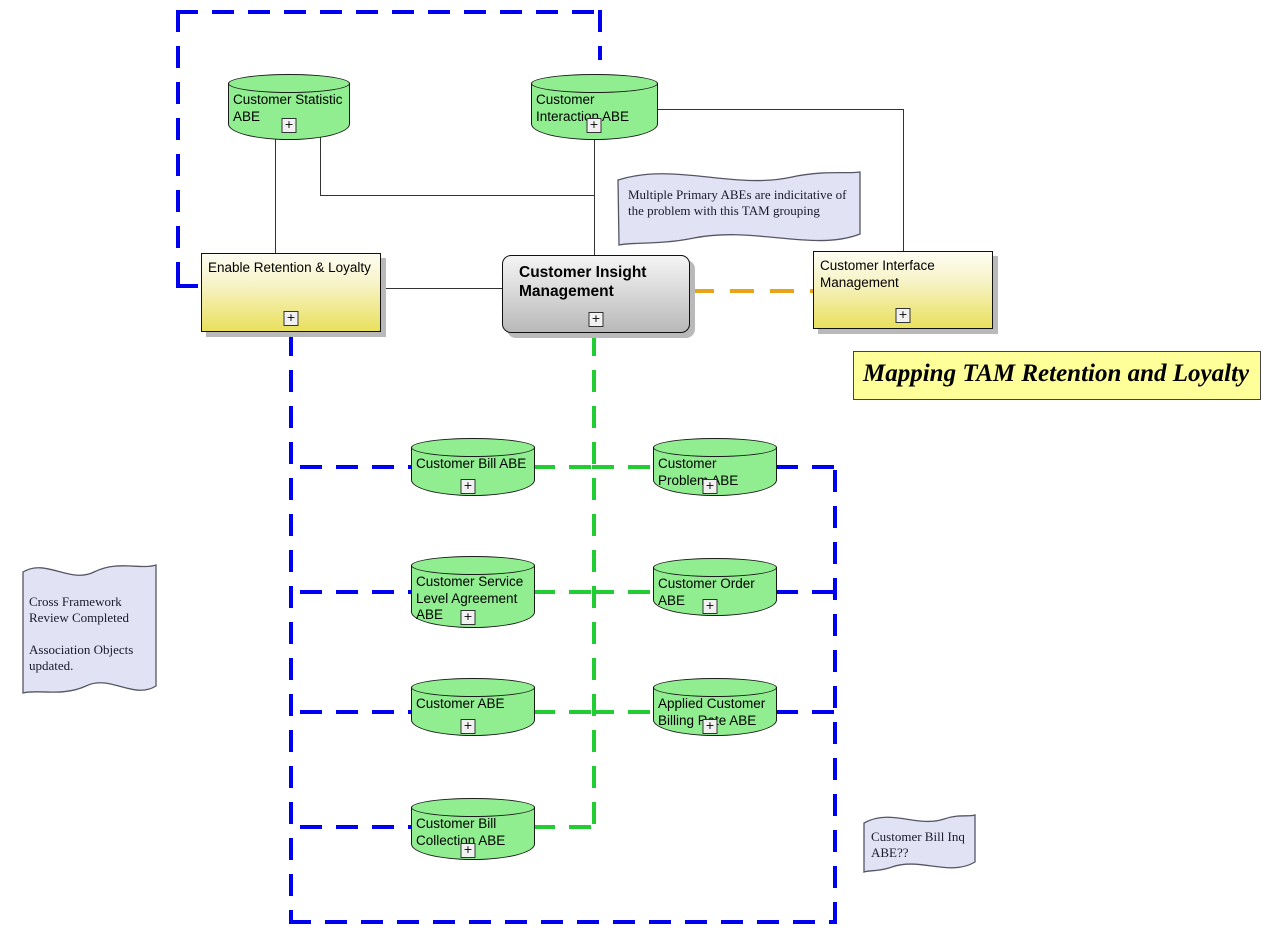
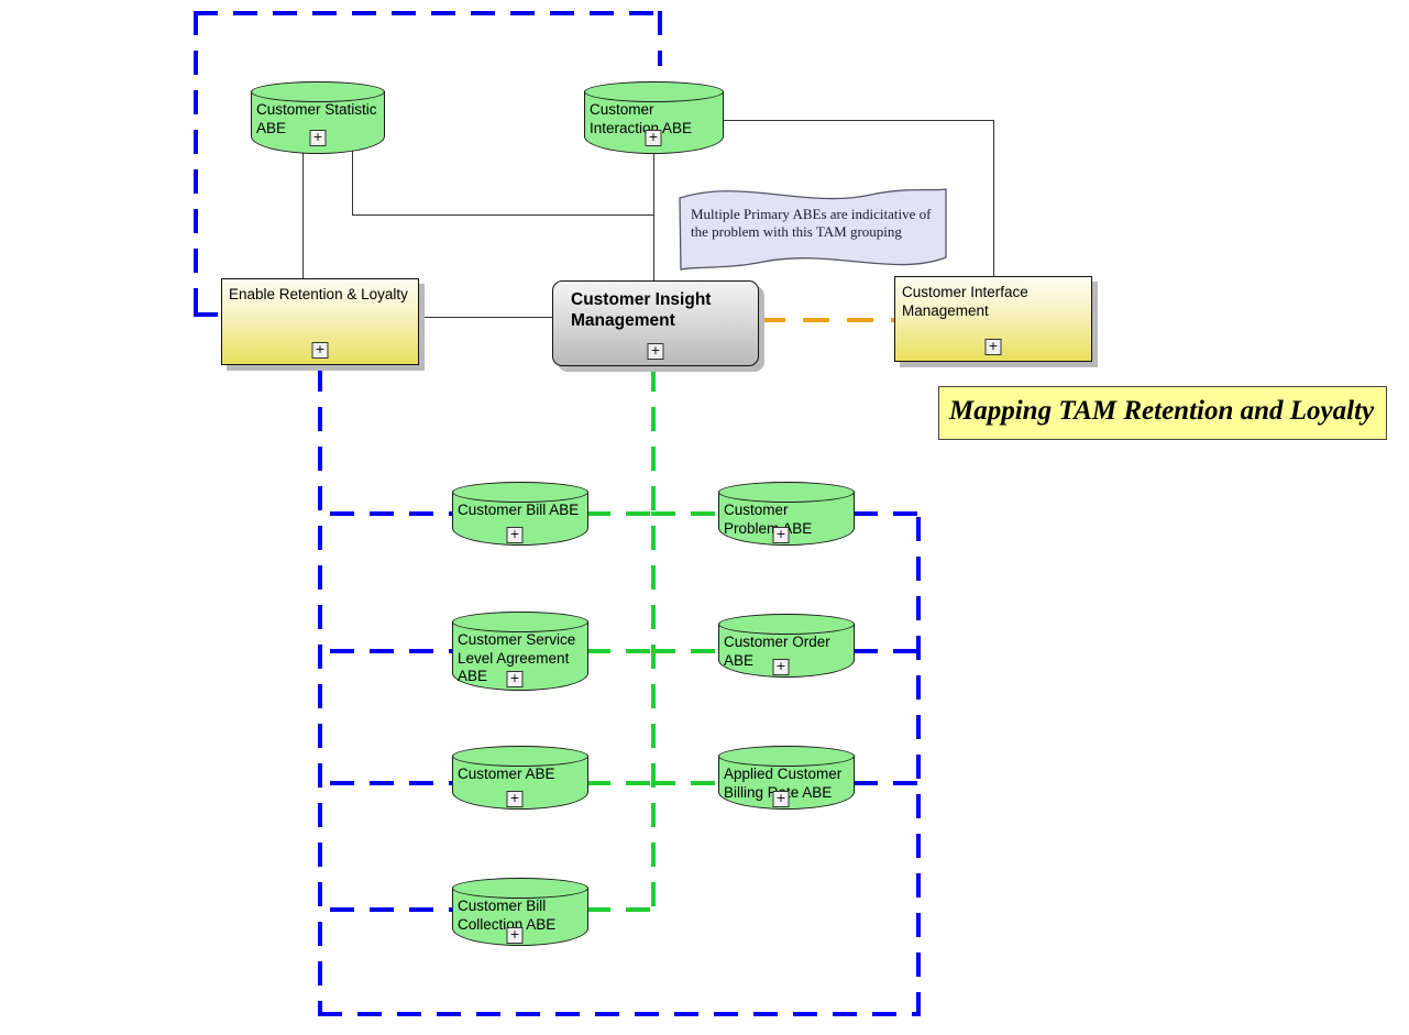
  Customer Statistic
  ABE
  +
  Customer
  Interaction ABE
  +
  Customer Bill ABE
  +
  Customer
  ProbleBE
  +
  Customer Service
  Level Agreement
  ABE
  +
  Customer Order
  ABE
  +
  Customer ABE
  +
  Applied Customer
  Billinge ABE
  +
  Customer Bill
  Collection ABE
  +
  Enable Retention & Loyalty
  +
  Customer Insight
  Management
  +
  Customer Interface
  Management
  +
  Multiple Primary ABEs are indicitative of
  the problem with this TAM grouping
- Cross Framework
- Review Completed
- Association Objects
- updated.
- Customer Bill Inq
- ABE??
  Mapping TAM Retention and Loyalty
